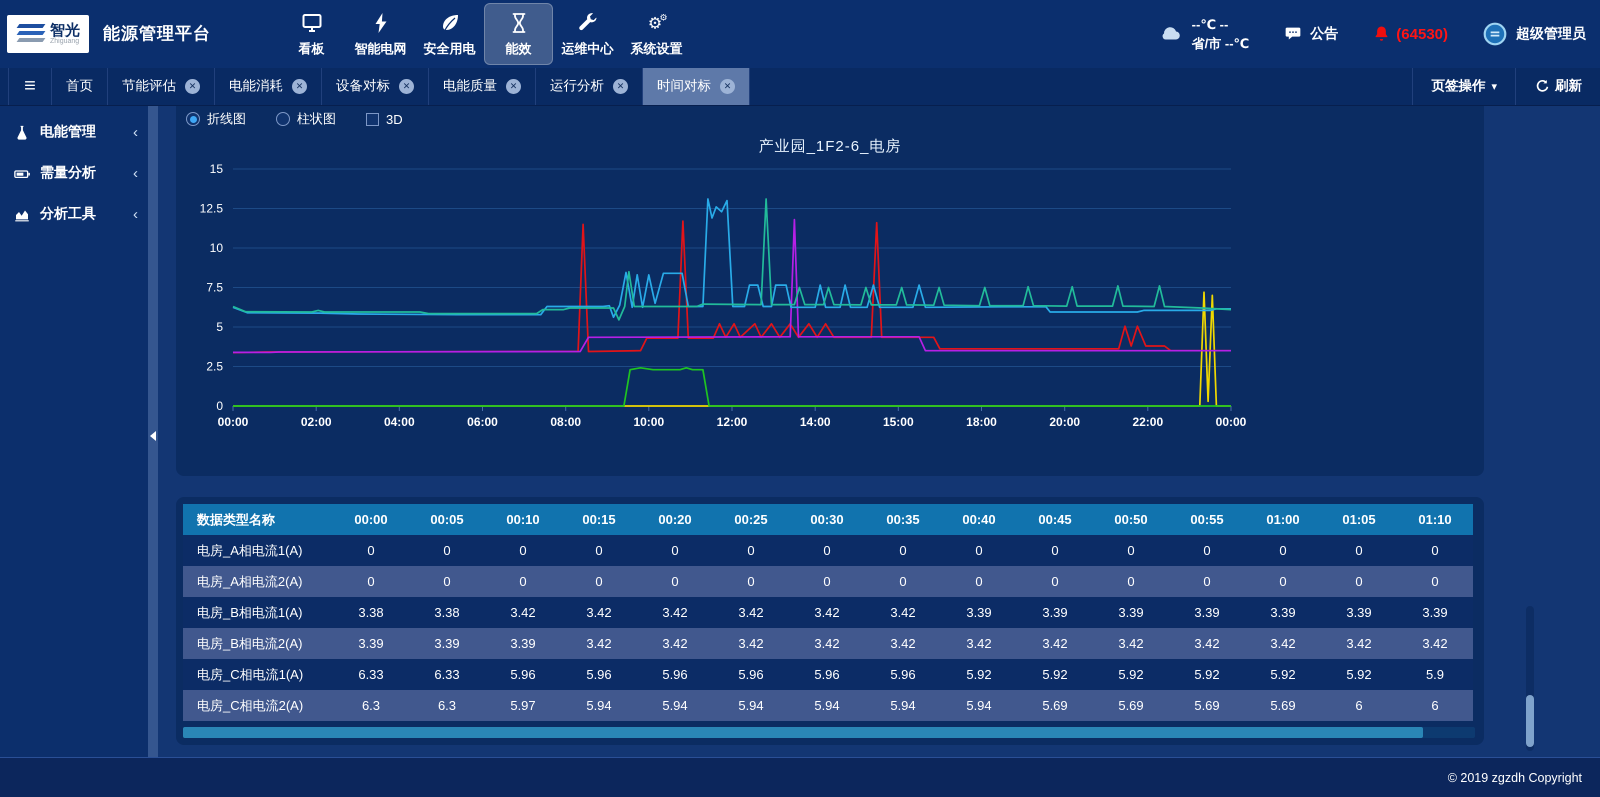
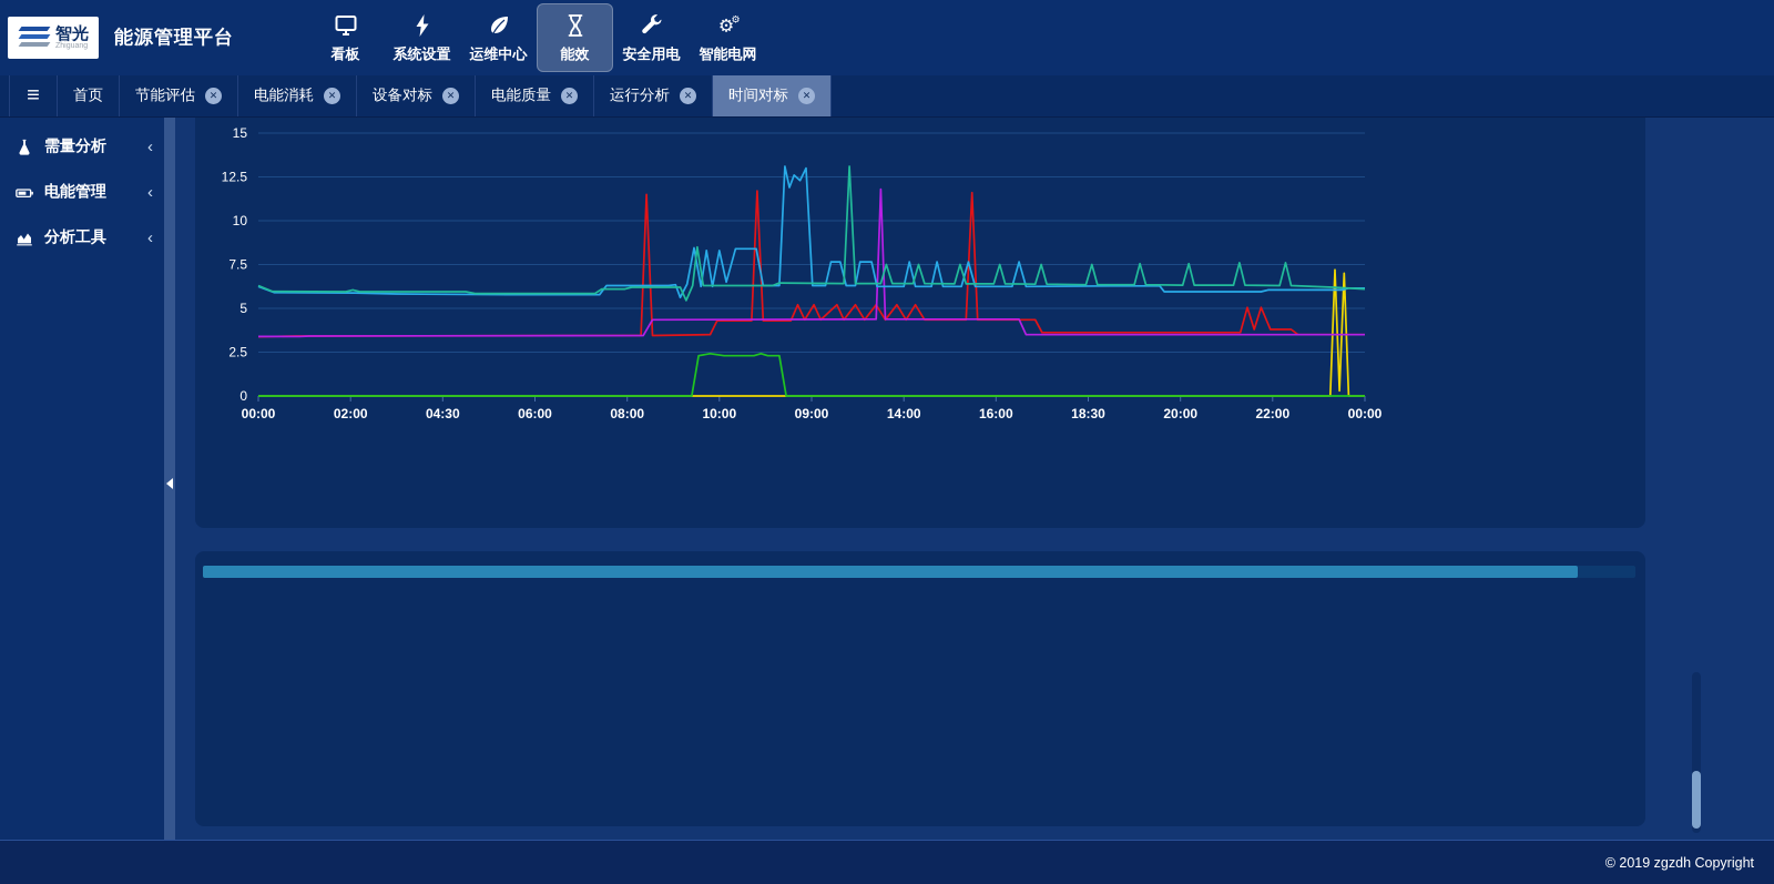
  智光
  能源管理平台
  看板
- 智能电网
+ 系统设置
- 安全用电
+ 运维中心
  能效
- 运维中心
+ 安全用电
  ⚙
  ⚙
- 系统设置
+ 智能电网
- --℃ --
- 省/市 --℃
- 公告
- (64530)
- 超级管理员
  ≡
  首页
  节能评估
  ✕
  电能消耗
  ✕
  设备对标
  ✕
  电能质量
  ✕
  运行分析
  ✕
  时间对标
  ✕
- 页签操作
- ▾
- 刷新
- 电能管理
+ 需量分析
  ‹
- 需量分析
+ 电能管理
  ‹
  分析工具
  ‹
- 折线图
- 柱状图
- 3D
- 产业园_1F2-6_电房
  0
  2.5
  5
  7.5
  10
  12.5
  15
  00:00
  02:00
- 04:00
+ 04:30
  06:00
  08:00
  10:00
- 12:00
+ 09:00
  14:00
- 15:00
+ 16:00
- 18:00
+ 18:30
  20:00
  22:00
  00:00
- 数据类型名称	00:00	00:05	00:10	00:15	00:20	00:25	00:30	00:35	00:40	00:45	00:50	00:55	01:00	01:05	01:10
- 电房_A相电流1(A)	0	0	0	0	0	0	0	0	0	0	0	0	0	0	0
- 电房_A相电流2(A)	0	0	0	0	0	0	0	0	0	0	0	0	0	0	0
- 电房_B相电流1(A)	3.38	3.38	3.42	3.42	3.42	3.42	3.42	3.42	3.39	3.39	3.39	3.39	3.39	3.39	3.39
- 电房_B相电流2(A)	3.39	3.39	3.39	3.42	3.42	3.42	3.42	3.42	3.42	3.42	3.42	3.42	3.42	3.42	3.42
- 电房_C相电流1(A)	6.33	6.33	5.96	5.96	5.96	5.96	5.96	5.96	5.92	5.92	5.92	5.92	5.92	5.92	5.9
- 电房_C相电流2(A)	6.3	6.3	5.97	5.94	5.94	5.94	5.94	5.94	5.94	5.69	5.69	5.69	5.69	6	6
  © 2019 zgzdh Copyright
